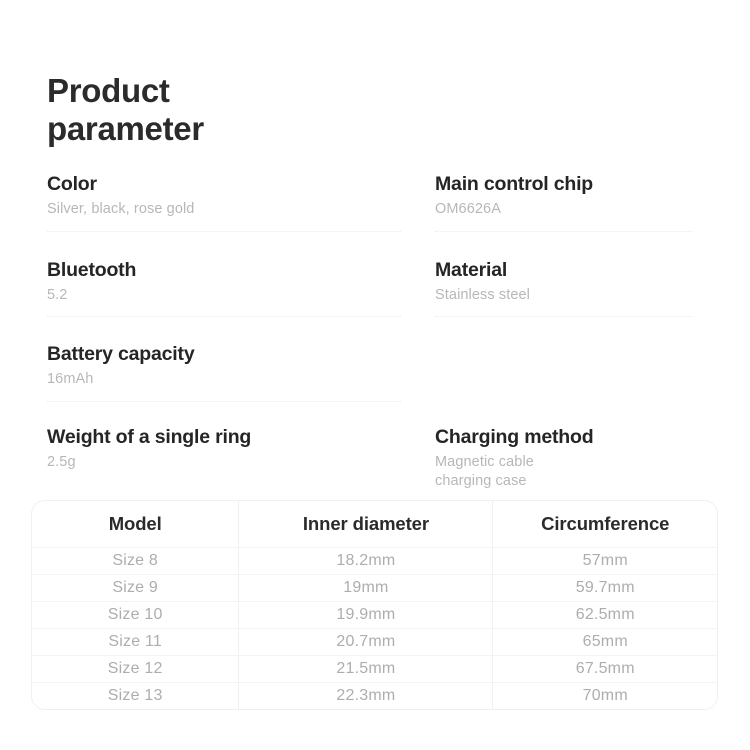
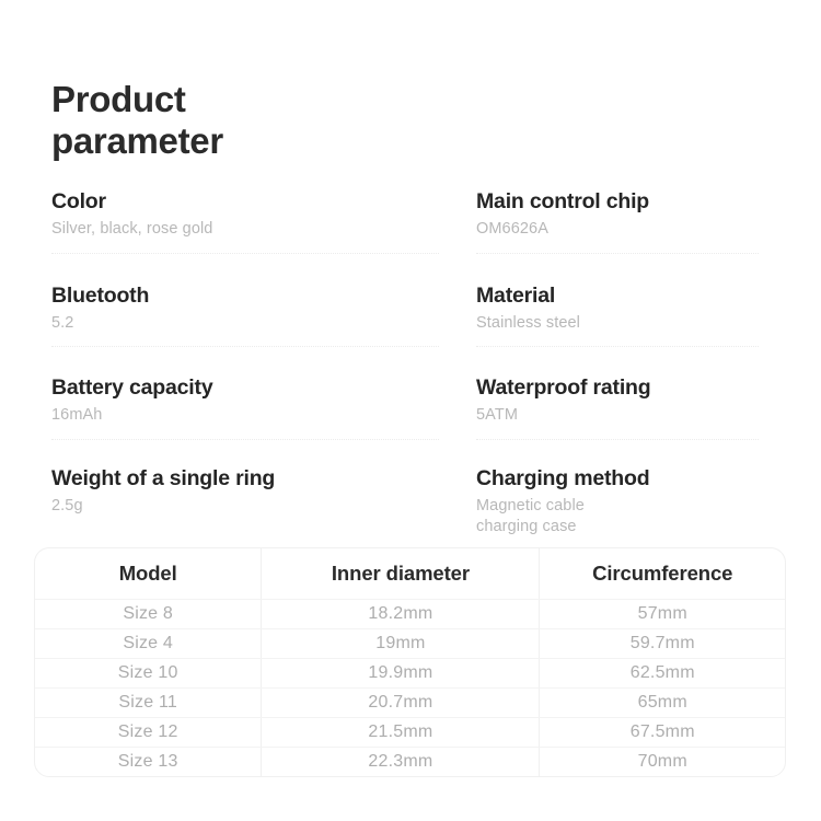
  Product
  parameter
  Color
  Silver, black, rose gold
  Main control chip
  OM6626A
  Bluetooth
  5.2
  Material
  Stainless steel
  Battery capacity
  16mAh
+ Waterproof rating
+ 5ATM
  Weight of a single ring
  2.5g
  Charging method
  Magnetic cable
  charging case
  Model	Inner diameter	Circumference
  Size 8	18.2mm	57mm
- Size 9	19mm	59.7mm
+ Size 4	19mm	59.7mm
  Size 10	19.9mm	62.5mm
  Size 11	20.7mm	65mm
  Size 12	21.5mm	67.5mm
  Size 13	22.3mm	70mm
